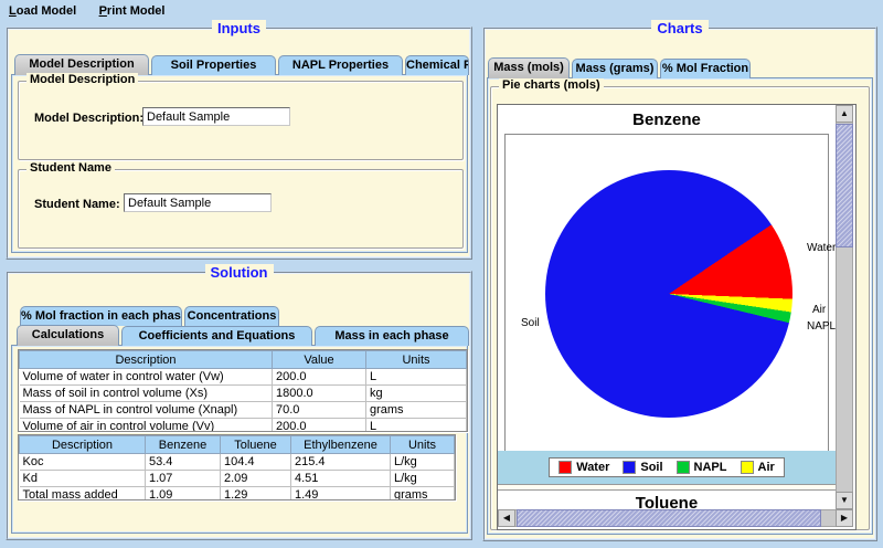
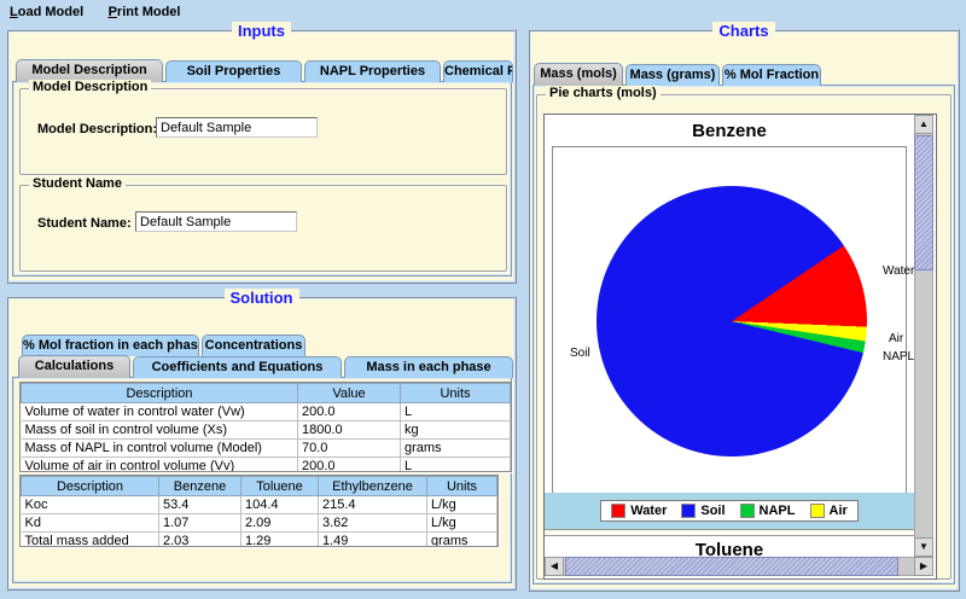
  Load Model Print Model
  Inputs
  Model Description
  Soil Properties
  NAPL Properties
  Model Description
  Model Description
  Default Sample
  Student Name
  Student Name:
  Default Sample
  Solution
  % Mol fraction in each phas
  Concentrations
  Calculations
  Coefficients and Equations
  Mass in each phase
  Description	Value	Units
  Volume of water in control water (Vw)	200.0	L
  Mass of soil in control volume (Xs)	1800.0	kg
- Mass of NAPL in control volume (Xnapl)	70.0	grams
+ Mass of NAPL in control volume (Model)	70.0	grams
  Volume of air in control volume (Vv)	200.0	L
  Description	Benzene	Toluene	Ethylbenzene	Units
  Koc	53.4	104.4	215.4	L/kg
- Kd	1.07	2.09	4.51	L/kg
+ Kd	1.07	2.09	3.62	L/kg
- Total mass added	1.09	1.29	1.49	grams
+ Total mass added	2.03	1.29	1.49	grams
  Charts
  Mass (mols)
  Mass (grams)
  % Mol Fraction
  Pie charts (mols)
  Benzene
  Water
  Soil
  Air
  NAPL
  Water
  Soil
  NAPL
  Air
  Toluene
  ▲
  ▼
  ◀
  ▶
